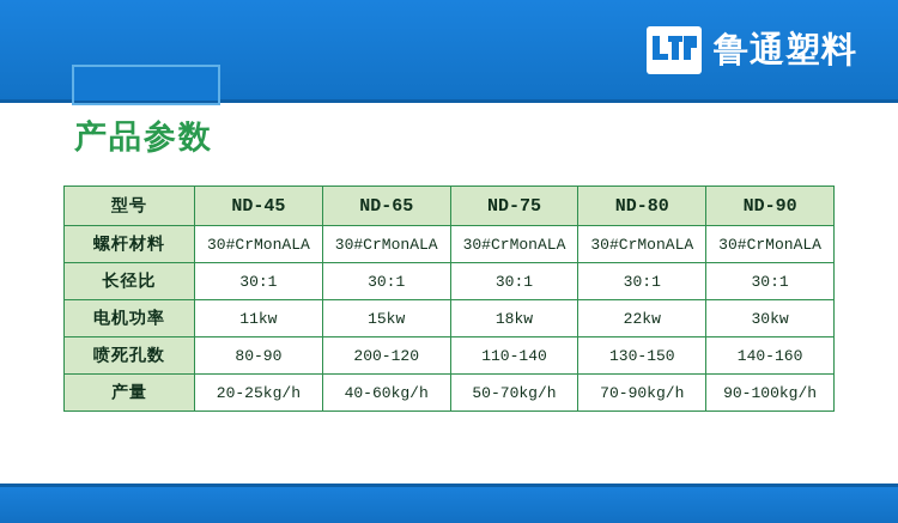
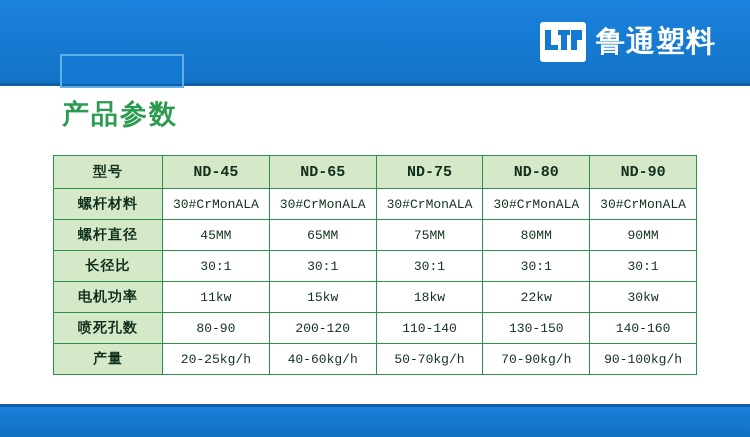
  鲁通塑料
  产品参数
  型号	ND-45	ND-65	ND-75	ND-80	ND-90
  螺杆材料	30#CrMonALA	30#CrMonALA	30#CrMonALA	30#CrMonALA	30#CrMonALA
+ 螺杆直径	45MM	65MM	75MM	80MM	90MM
  长径比	30:1	30:1	30:1	30:1	30:1
  电机功率	11kw	15kw	18kw	22kw	30kw
  喷死孔数	80-90	200-120	110-140	130-150	140-160
  产量	20-25kg/h	40-60kg/h	50-70kg/h	70-90kg/h	90-100kg/h
